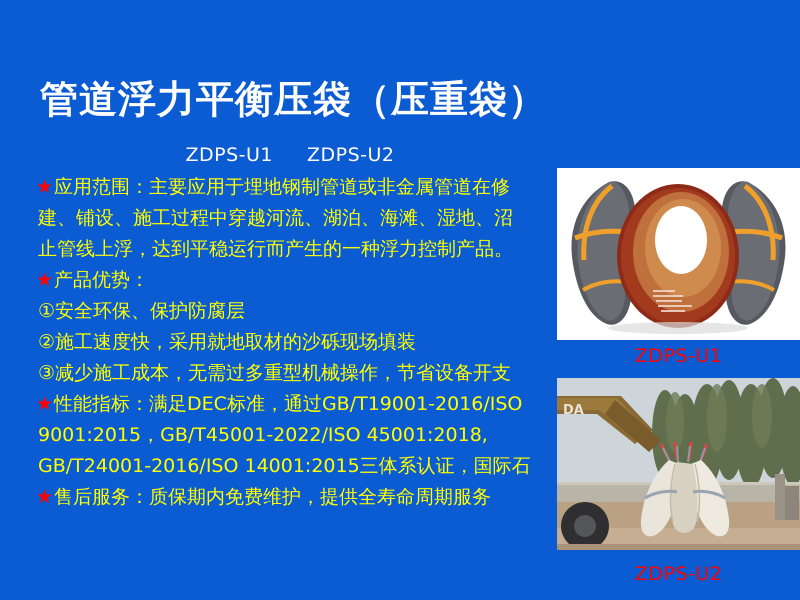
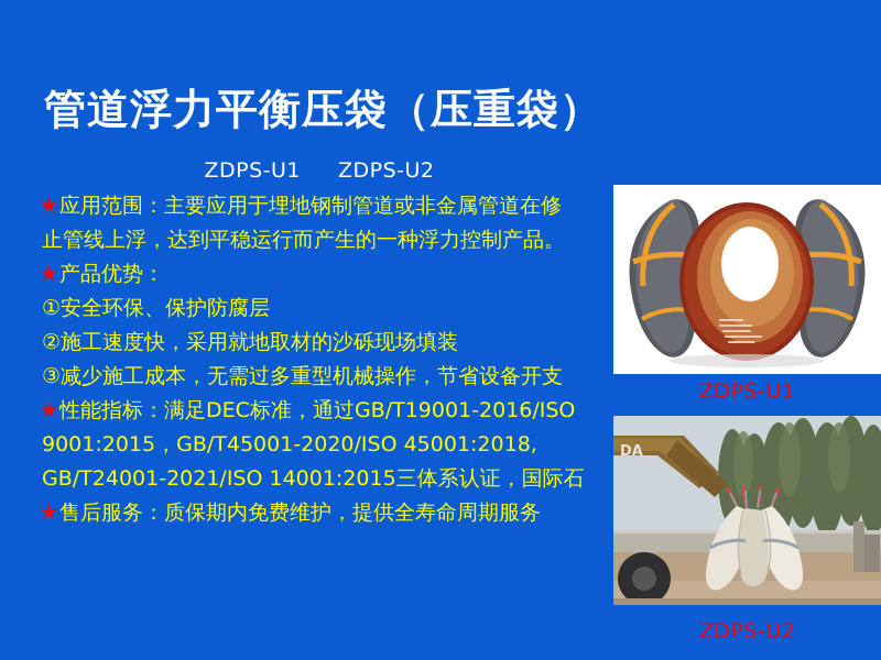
  管道浮力平衡压袋（压重袋）
  ZDPS-U1 ZDPS-U2
  ★应用范围：主要应用于埋地钢制管道或非金属管道在修
- 建、铺设、施工过程中穿越河流、湖泊、海滩、湿地、沼
  止管线上浮，达到平稳运行而产生的一种浮力控制产品。
  ★产品优势：
  ①安全环保、保护防腐层
  ②施工速度快，采用就地取材的沙砾现场填装
  ③减少施工成本，无需过多重型机械操作，节省设备开支
  ★性能指标：满足DEC标准，通过GB/T19001-2016/ISO
- 9001:2015，GB/T45001-2022/ISO 45001:2018,
+ 9001:2015，GB/T45001-2020/ISO 45001:2018,
- GB/T24001-2016/ISO 14001:2015三体系认证，国际石
+ GB/T24001-2021/ISO 14001:2015三体系认证，国际石
  ★售后服务：质保期内免费维护，提供全寿命周期服务
  ZDPS-U1
  DA
  ZDPS-U2
